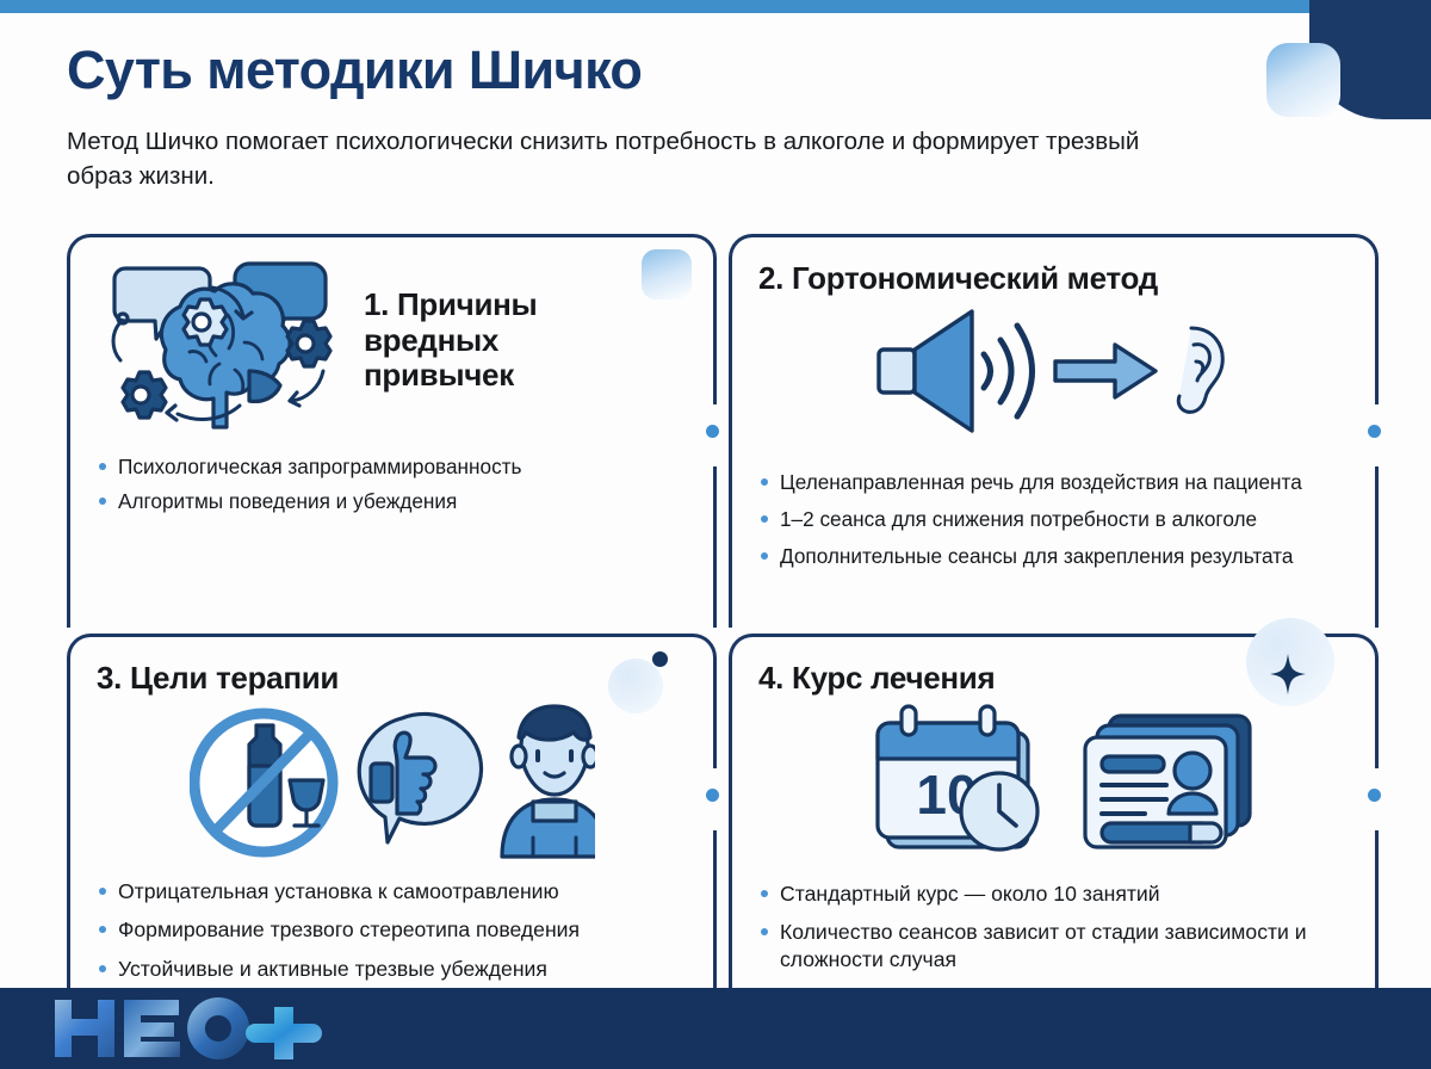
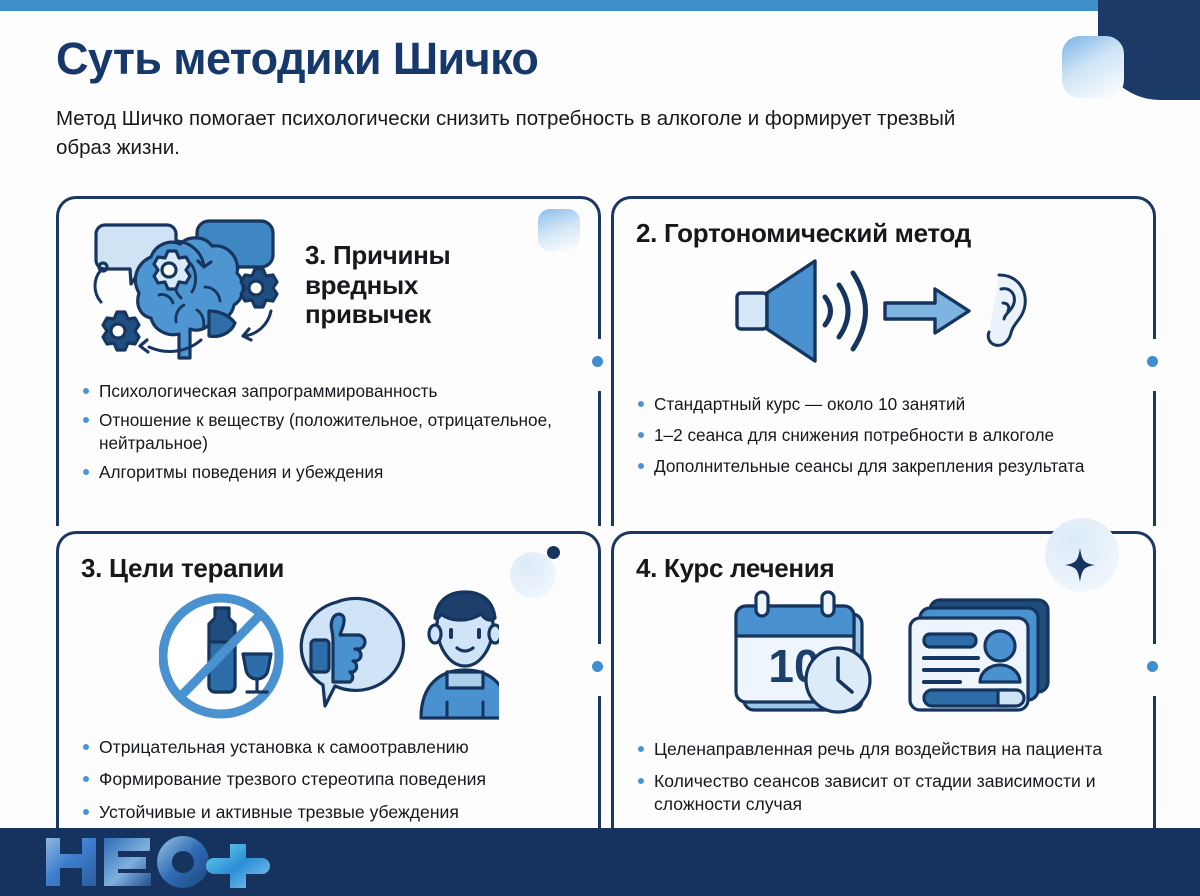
  Суть методики Шичко
  Метод Шичко помогает психологически снизить потребность в алкоголе и формирует трезвый образ жизни.
- 1. Причины вредных привычек
+ 3. Причины вредных привычек
  Психологическая запрограммированность
+ Отношение к веществу (положительное, отрицательное, нейтральное)
  Алгоритмы поведения и убеждения
  2. Гортономический метод
- Целенаправленная речь для воздействия на пациента
+ Стандартный курс — около 10 занятий
  1–2 сеанса для снижения потребности в алкоголе
  Дополнительные сеансы для закрепления результата
  3. Цели терапии
  Отрицательная установка к самоотравлению
  Формирование трезвого стереотипа поведения
  Устойчивые и активные трезвые убеждения
  4. Курс лечения
  10
- Стандартный курс — около 10 занятий
+ Целенаправленная речь для воздействия на пациента
  Количество сеансов зависит от стадии зависимости и сложности случая
